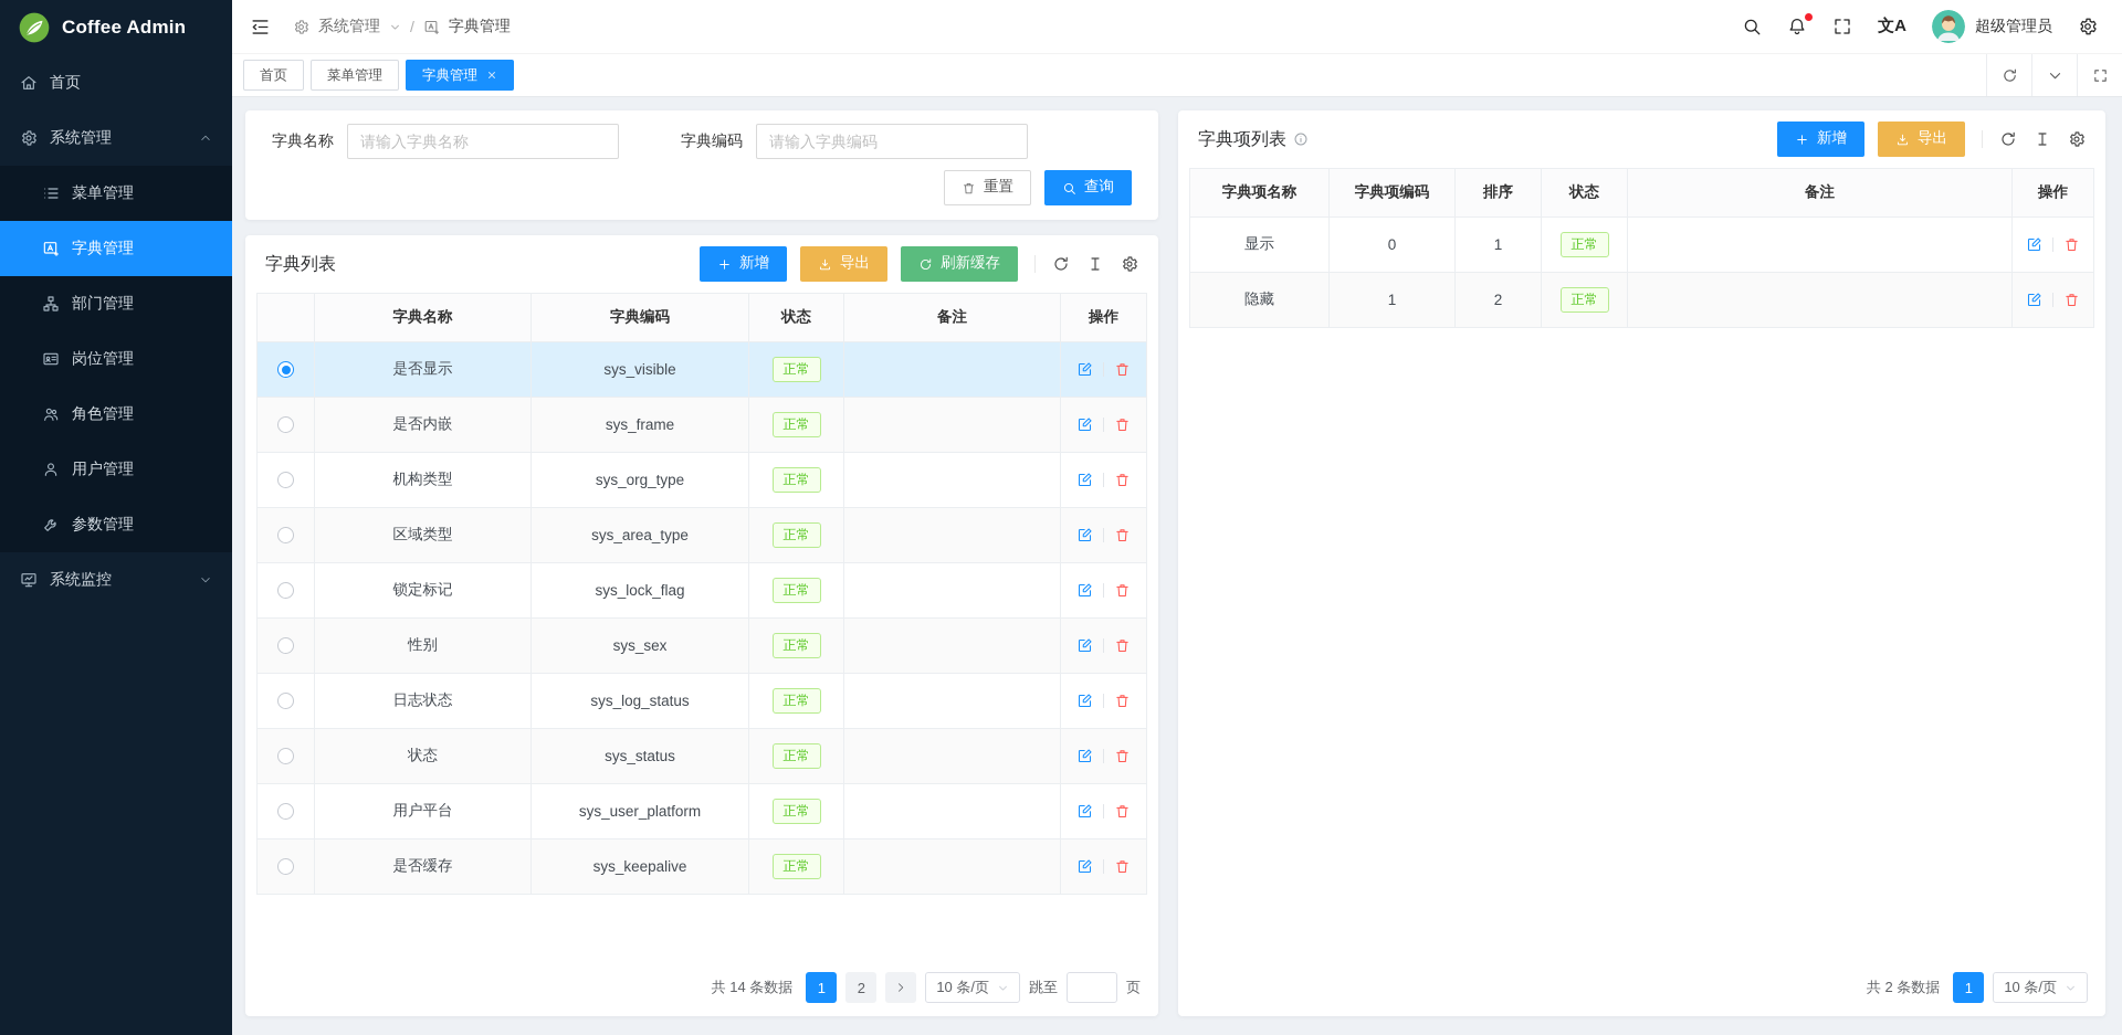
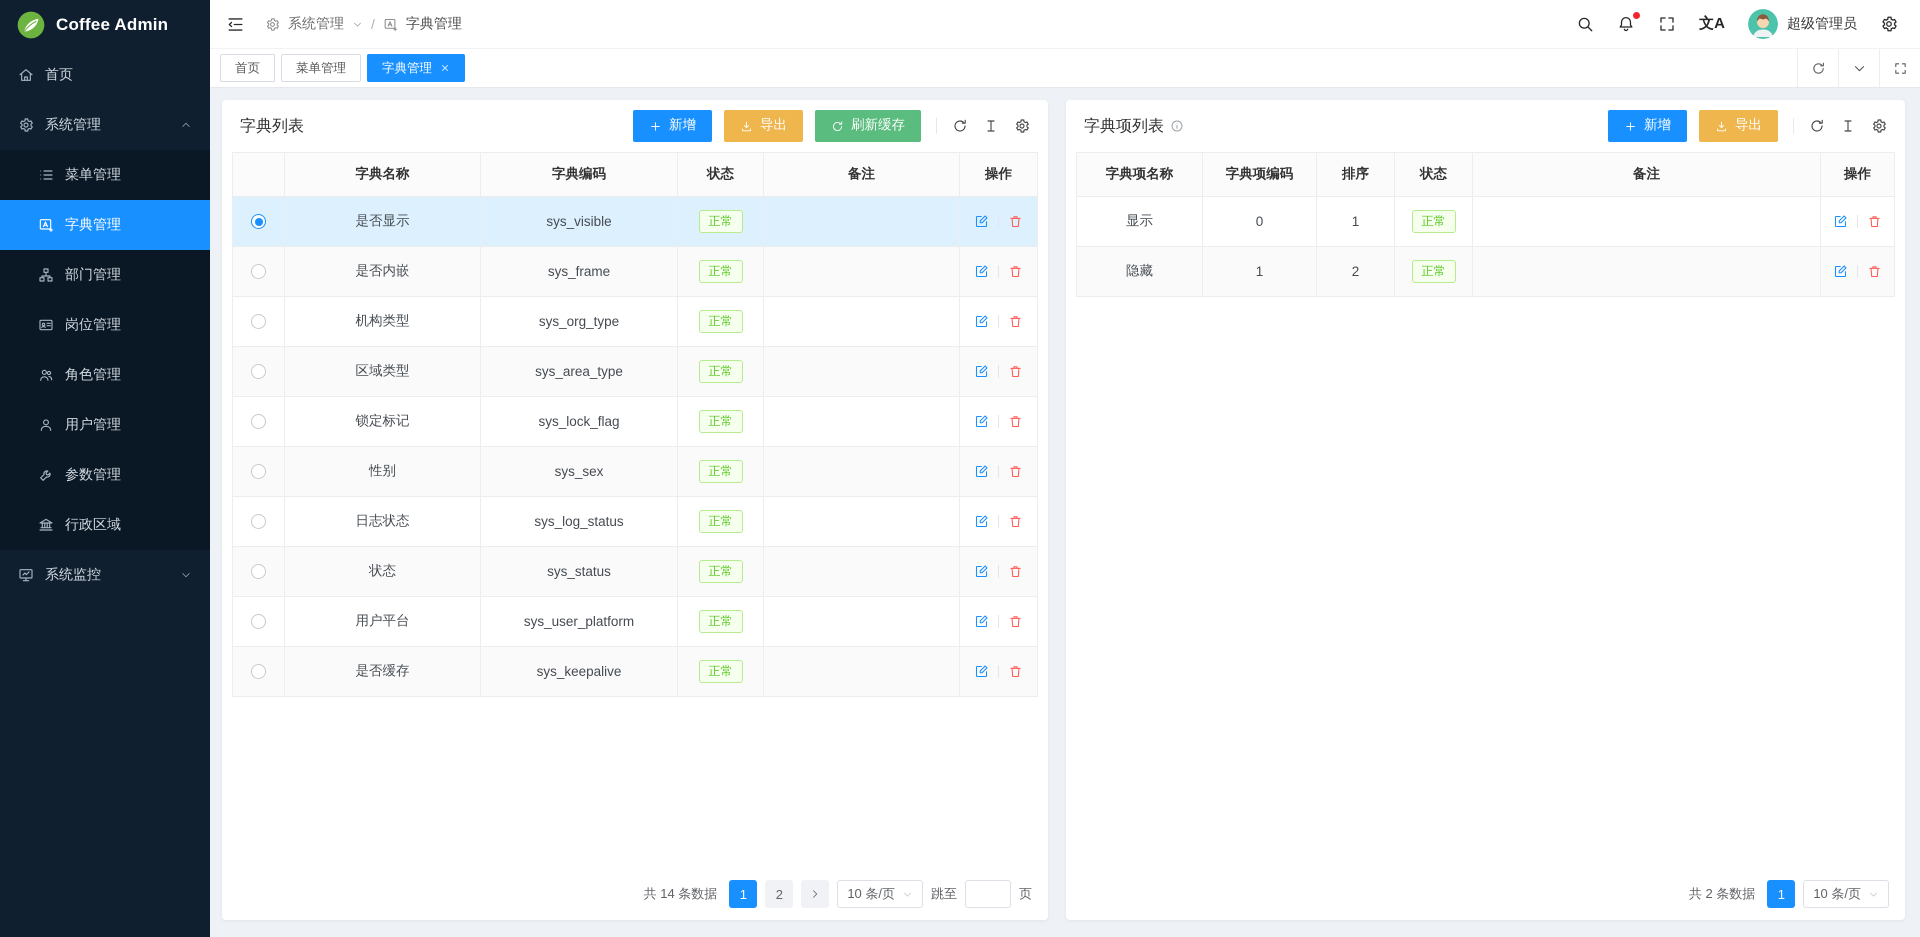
  Coffee Admin
  首页
  系统管理
  菜单管理
  字典管理
  部门管理
  岗位管理
  角色管理
  用户管理
  参数管理
+ 行政区域
  系统监控
  系统管理
  /
  字典管理
  文A
  超级管理员
  首页
  菜单管理
  字典管理
- 字典名称
- 请输入字典名称
- 字典编码
- 请输入字典编码
- 重置
- 查询
  字典列表
  新增
  导出
  刷新缓存
  	字典名称	字典编码	状态	备注	操作
  	是否显示	sys_visible	正常
  	是否内嵌	sys_frame	正常
  	机构类型	sys_org_type	正常
  	区域类型	sys_area_type	正常
  	锁定标记	sys_lock_flag	正常
  	性别	sys_sex	正常
  	日志状态	sys_log_status	正常
  	状态	sys_status	正常
  	用户平台	sys_user_platform	正常
  	是否缓存	sys_keepalive	正常
  共 14 条数据
  1
  2
  10 条/页
  跳至
  页
  字典项列表
  新增
  导出
  字典项名称	字典项编码	排序	状态	备注	操作
  显示	0	1	正常
  隐藏	1	2	正常
  共 2 条数据
  1
  10 条/页
